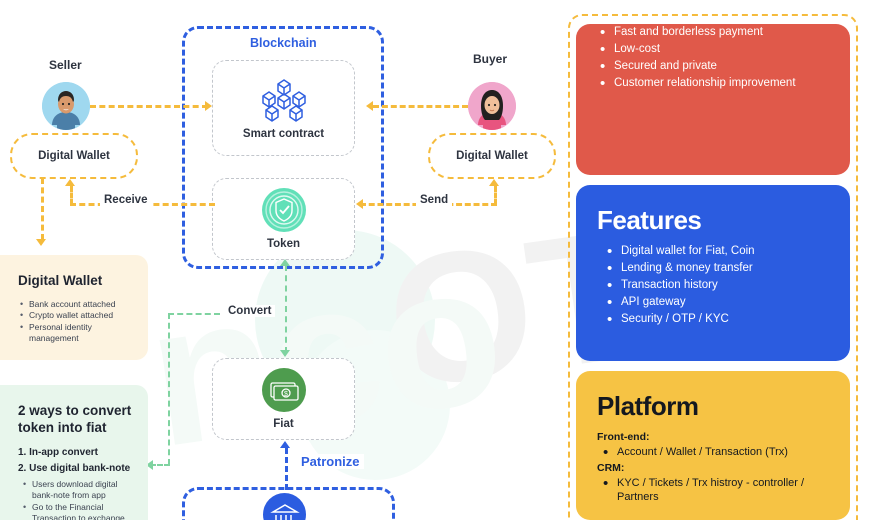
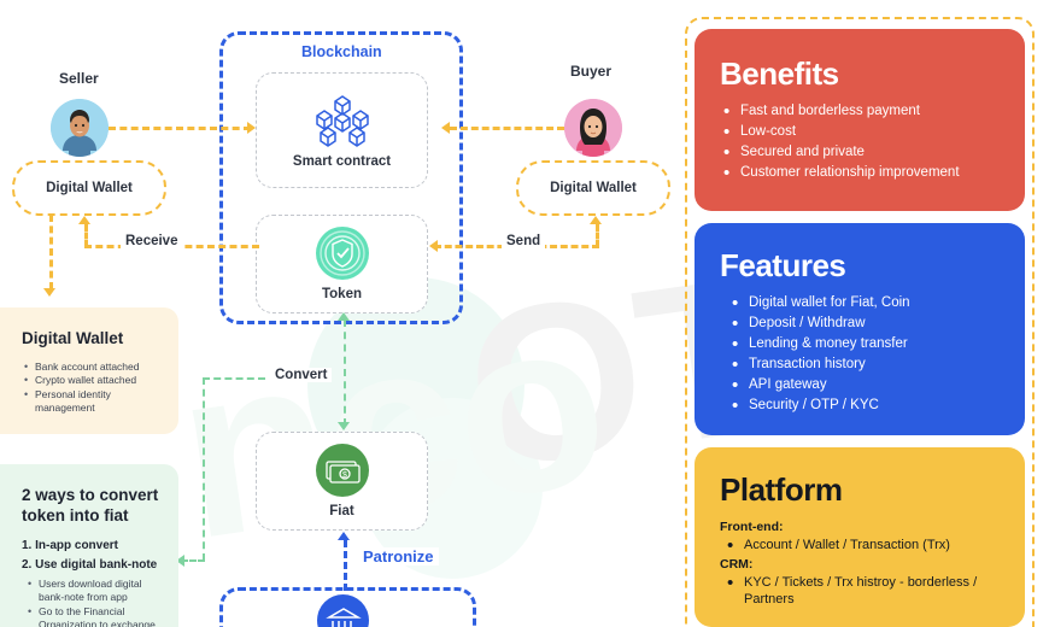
  Blockchain
  Smart contract
  Token
  Fiat
  Seller
  Digital Wallet
  Buyer
  Digital Wallet
  Receive
  Send
  Convert
  Patronize
  Digital Wallet
  Bank account attached
  Crypto wallet attached
  Personal identity management
  2 ways to convert token into fiat
  1. In-app convert
  2. Use digital bank-note
  Users download digital bank-note from app
- Go to the Financial Transaction to exchange
+ Go to the Financial Organization to exchange
+ Benefits
  Fast and borderless payment
  Low-cost
  Secured and private
  Customer relationship improvement
  Features
  Digital wallet for Fiat, Coin
+ Deposit / Withdraw
  Lending & money transfer
  Transaction history
  API gateway
  Security / OTP / KYC
  Platform
  Front-end:
  Account / Wallet / Transaction (Trx)
  CRM:
- KYC / Tickets / Trx histroy - controller / Partners
+ KYC / Tickets / Trx histroy - borderless / Partners
